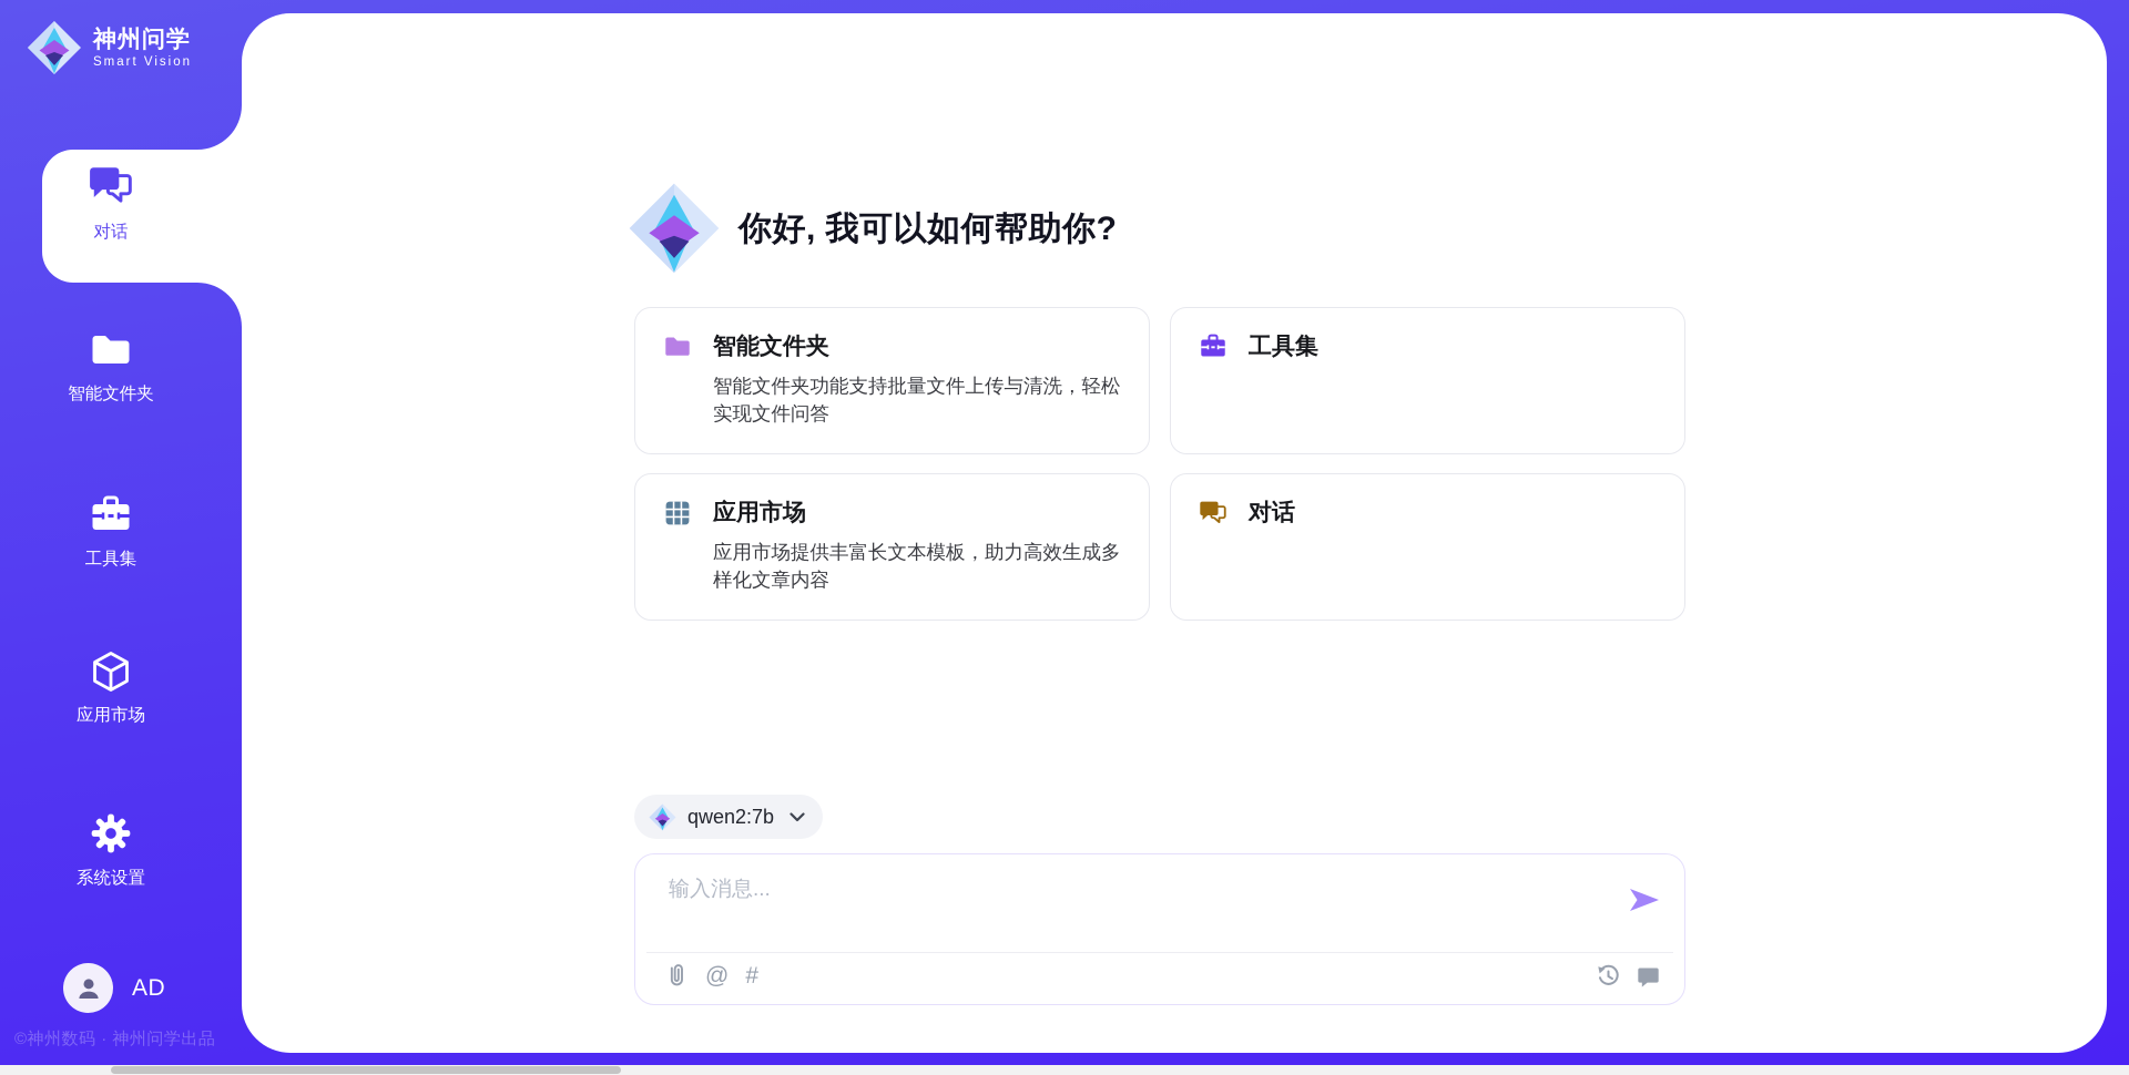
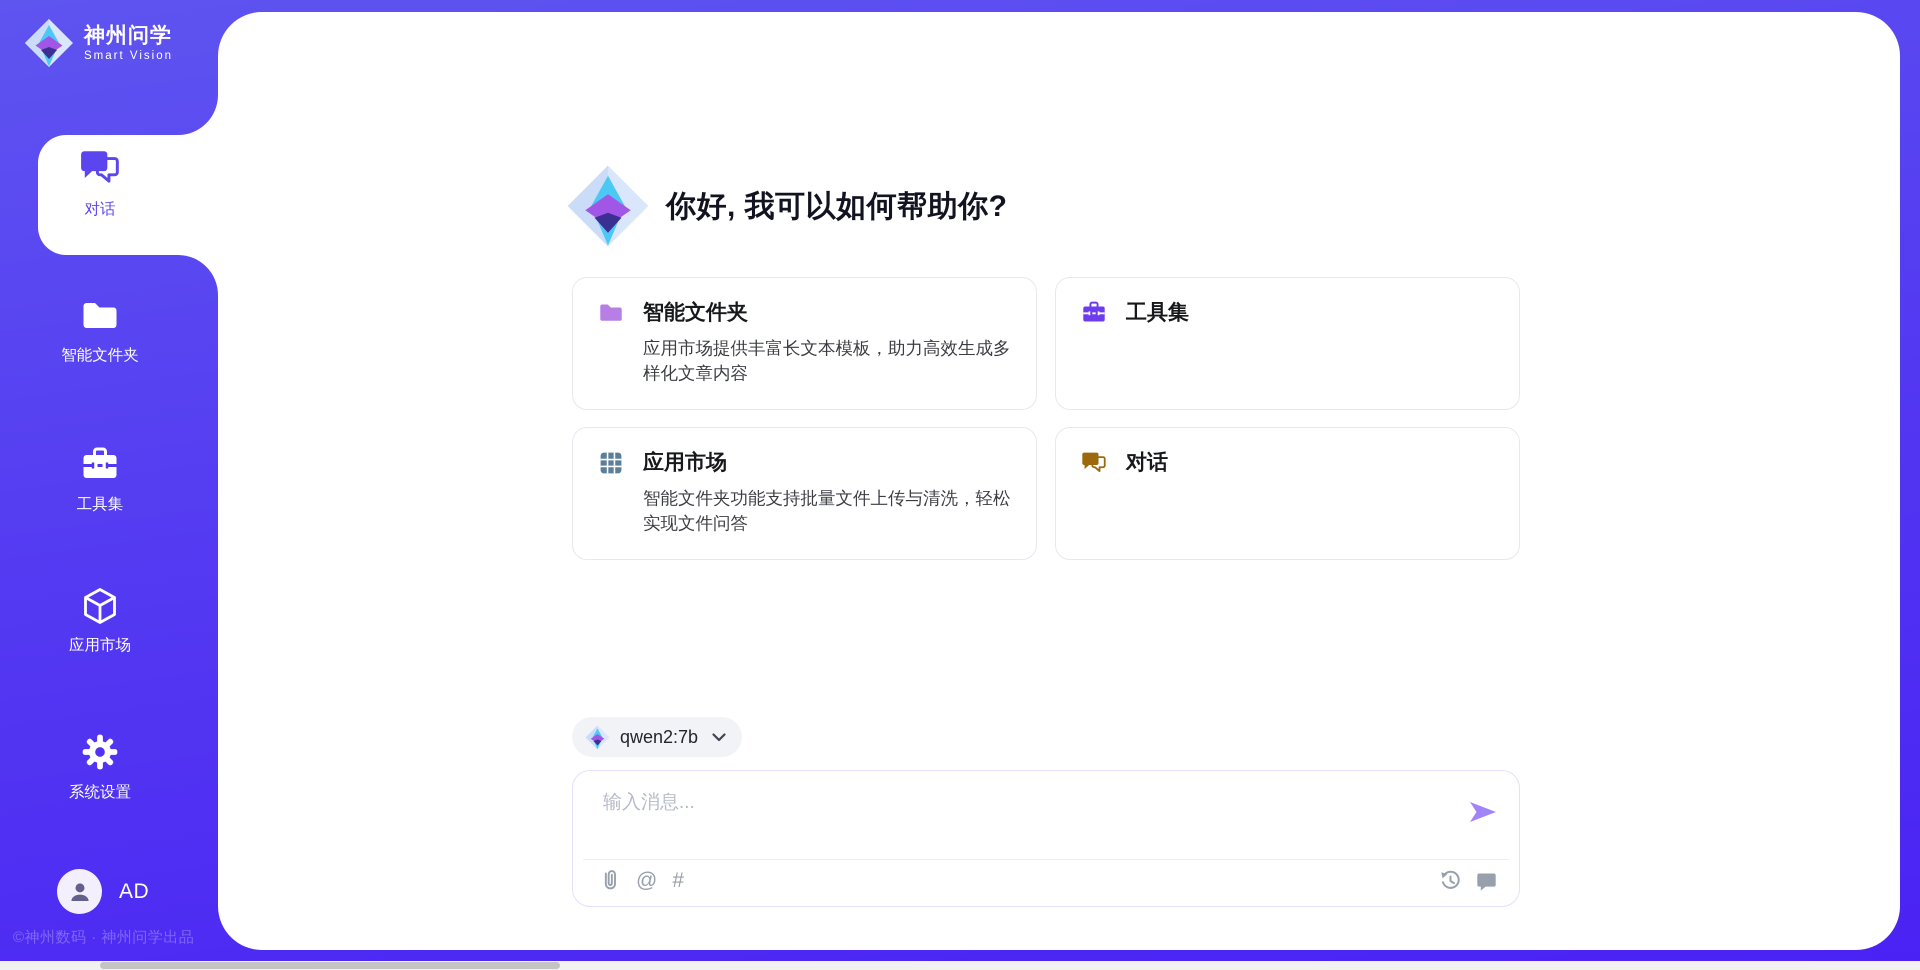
  神州问学
  Smart Vision
  对话
  智能文件夹
  工具集
  应用市场
  系统设置
  AD
  ©神州数码 · 神州问学出品
  你好, 我可以如何帮助你?
  智能文件夹
- 智能文件夹功能支持批量文件上传与清洗，轻松实现文件问答
+ 应用市场提供丰富长文本模板，助力高效生成多样化文章内容
  工具集
  应用市场
- 应用市场提供丰富长文本模板，助力高效生成多样化文章内容
+ 智能文件夹功能支持批量文件上传与清洗，轻松实现文件问答
  对话
  qwen2:7b
  输入消息...
  @
  #
